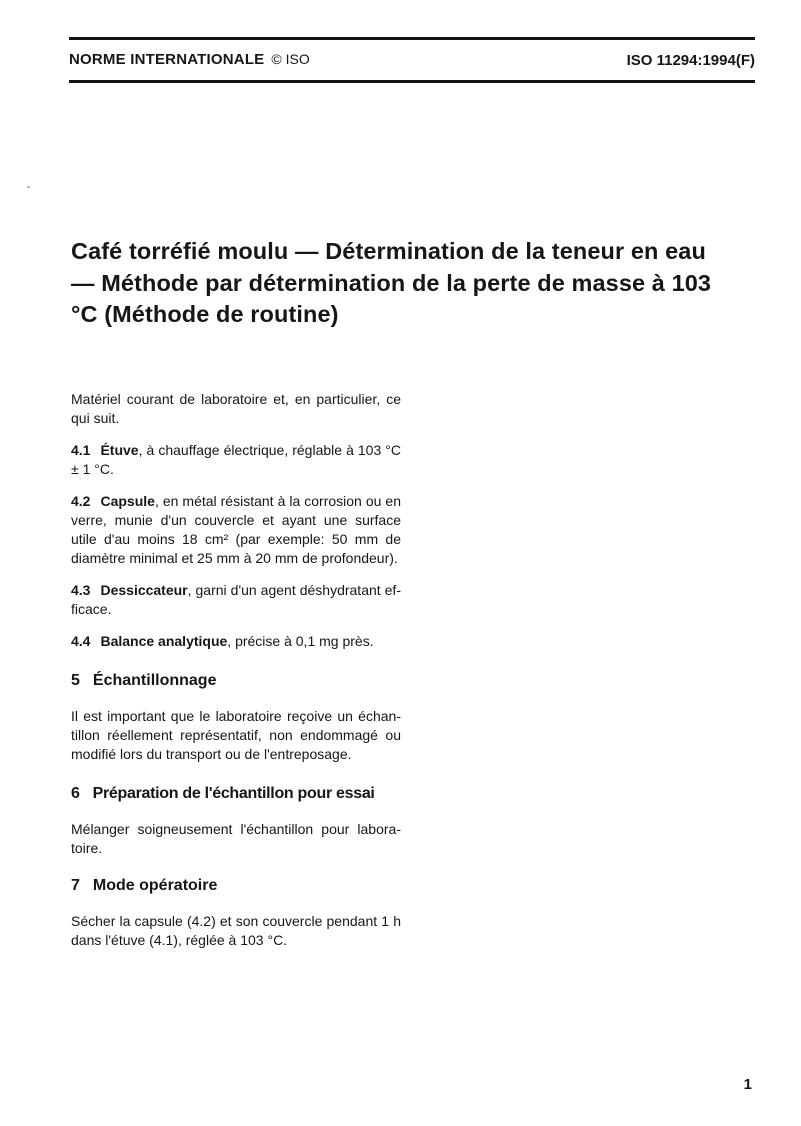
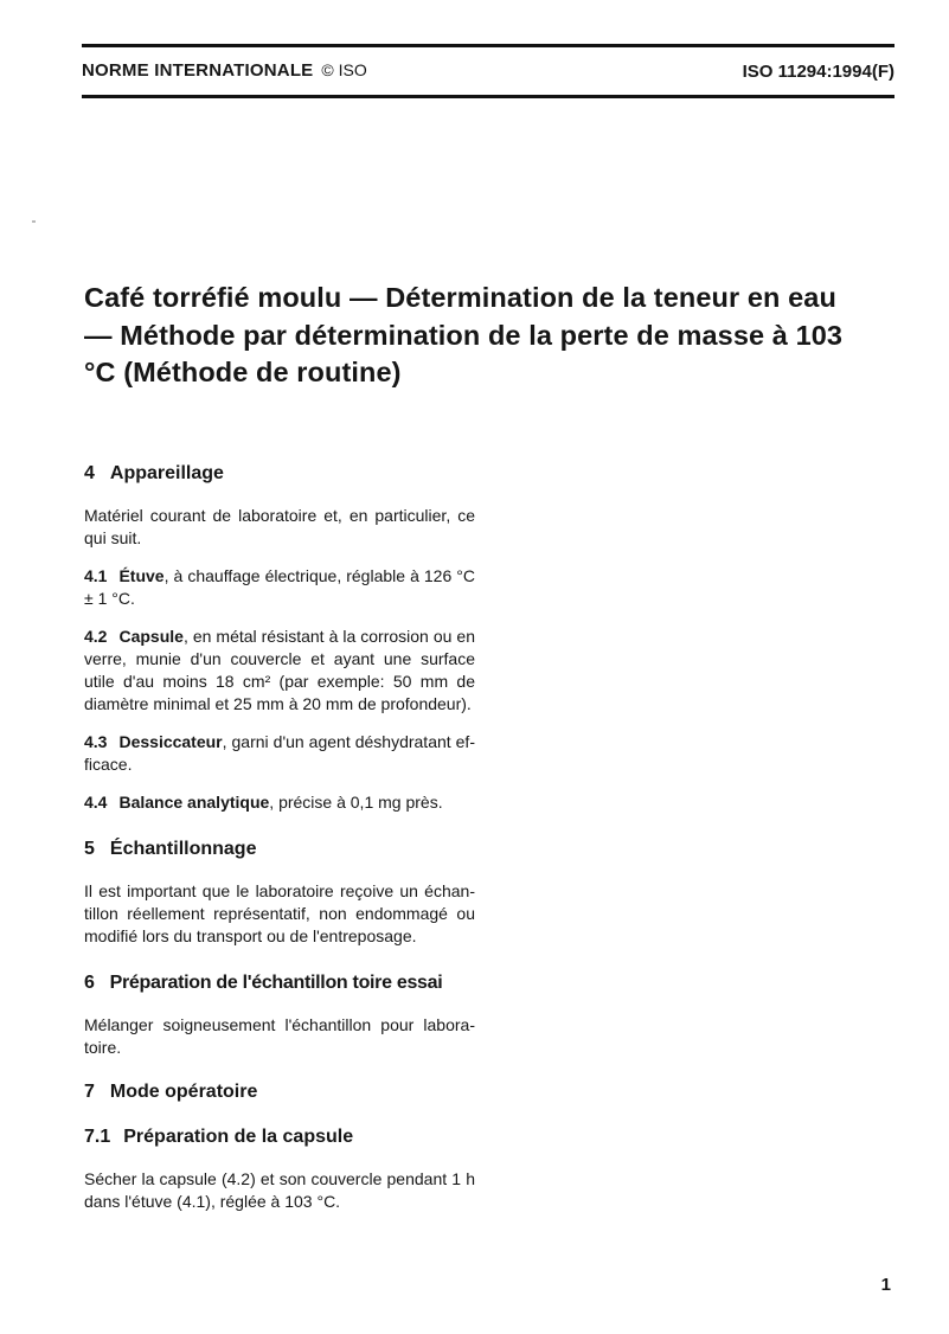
  NORME INTERNATIONALE © ISO
  ISO 11294:1994(F)
  Café torréfié moulu — Détermination de la teneur en eau — Méthode par détermination de la perte de masse à 103 °C (Méthode de routine)
+ 4 Appareillage
  Matériel courant de laboratoire et, en particulier, ce qui suit.
- 4.1 Étuve, à chauffage électrique, réglable à 103 °C ± 1 °C.
+ 4.1 Étuve, à chauffage électrique, réglable à 126 °C ± 1 °C.
  4.2 Capsule, en métal résistant à la corrosion ou en verre, munie d'un couvercle et ayant une surface utile d'au moins 18 cm² (par exemple: 50 mm de diamètre minimal et 25 mm à 20 mm de profondeur).
  4.3 Dessiccateur, garni d'un agent déshydratant ef­icace.
  4.4 Balance analytique, précise à 0,1 mg près.
  5 Échantillonnage
  Il est important que le laboratoire reçoive un échan­tillon réellement représentatif, non endommagé ou modifié lors du transport ou de l'entreposage.
- 6 Préparation de l'échantillon pour essai
+ 6 Préparation de l'échantillon toire essai
  Mélanger soigneusement l'échantillon pour labora­toire.
  7 Mode opératoire
+ 7.1 Préparation de la capsule
  Sécher la capsule (4.2) et son couvercle pendant 1 h dans l'étuve (4.1), réglée à 103 °C.
  1
